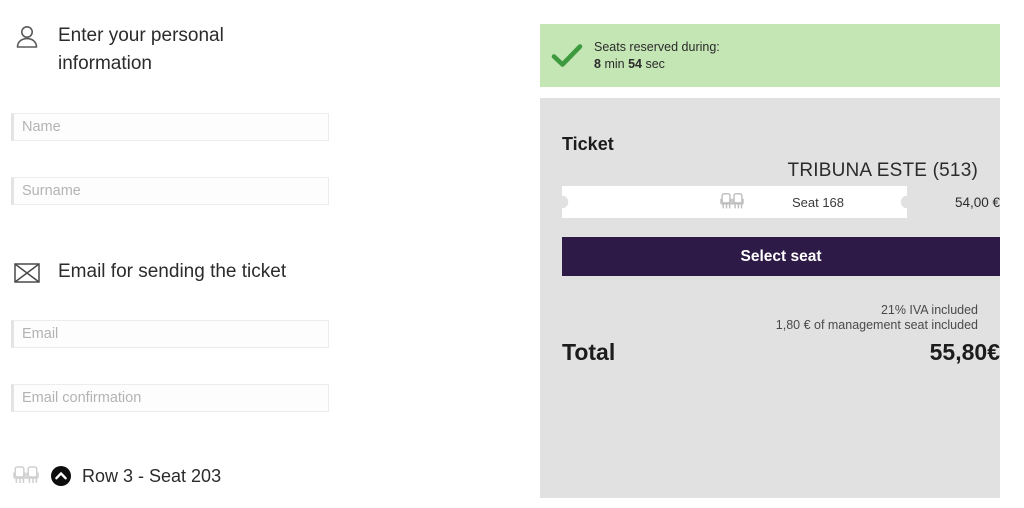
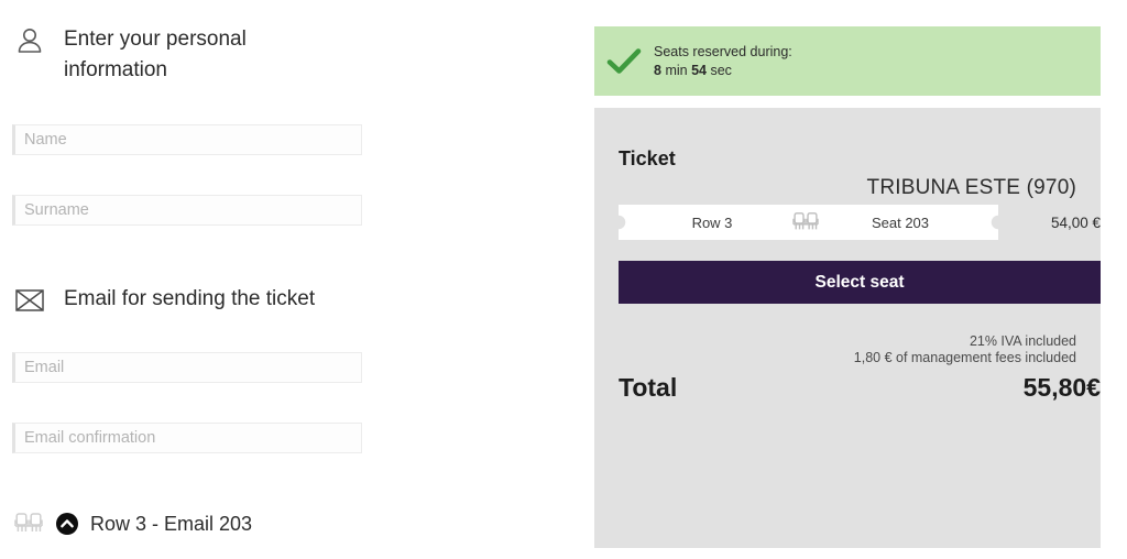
  Enter your personal information
  Name
  Surname
  Email for sending the ticket
  Email
  Email confirmation
- Row 3 - Seat 203
+ Row 3 - Email 203
  Seats reserved during:
  8 min 54 sec
  Ticket
- TRIBUNA ESTE (513)
+ TRIBUNA ESTE (970)
+ Row 3
- Seat 168
+ Seat 203
  54,00 €
  Select seat
  21% IVA included
- 1,80 € of management seat included
+ 1,80 € of management fees included
  Total
  55,80€
